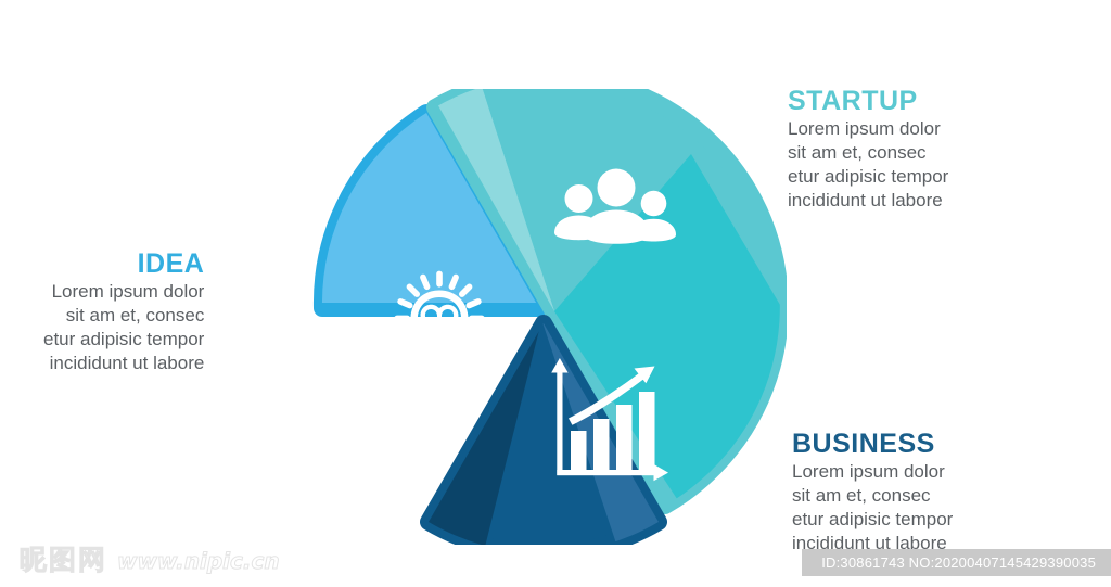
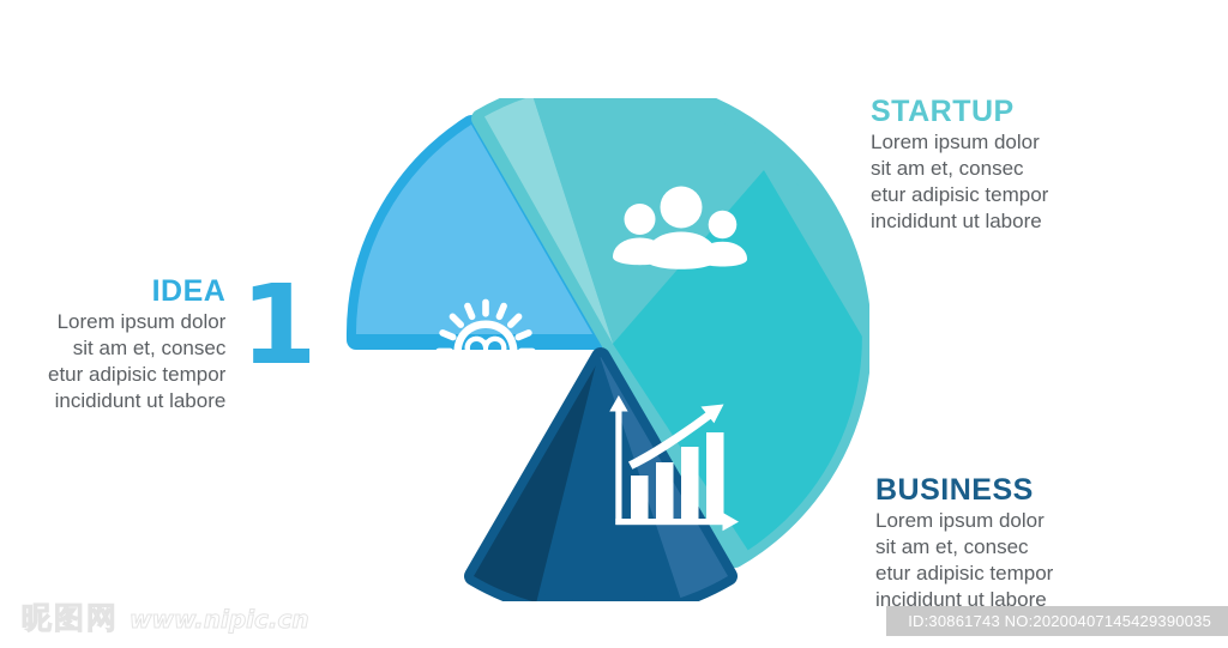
  IDEA
  Lorem ipsum dolor
  sit am et, consec
  etur adipisic tempor
  incididunt ut labore
+ 1
  STARTUP
  Lorem ipsum dolor
  sit am et, consec
  etur adipisic tempor
  incididunt ut labore
  BUSINESS
  Lorem ipsum dolor
  sit am et, consec
  etur adipisic tempor
  incididunt ut labore
  昵图网
  www.nipic.cn
  ID:30861743 NO:20200407145429390035
